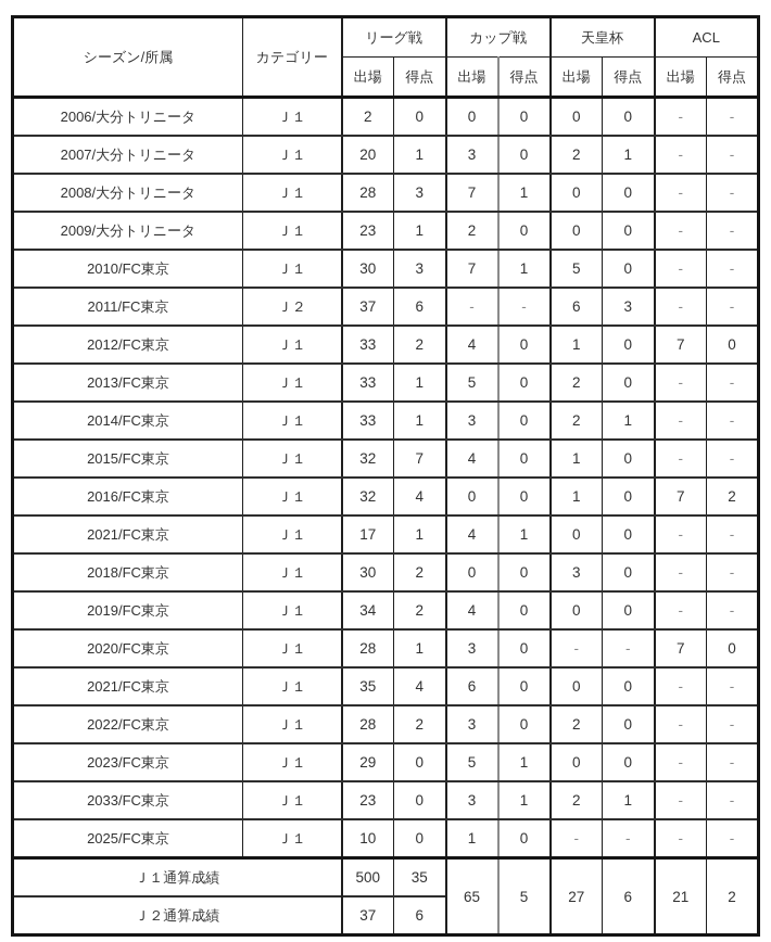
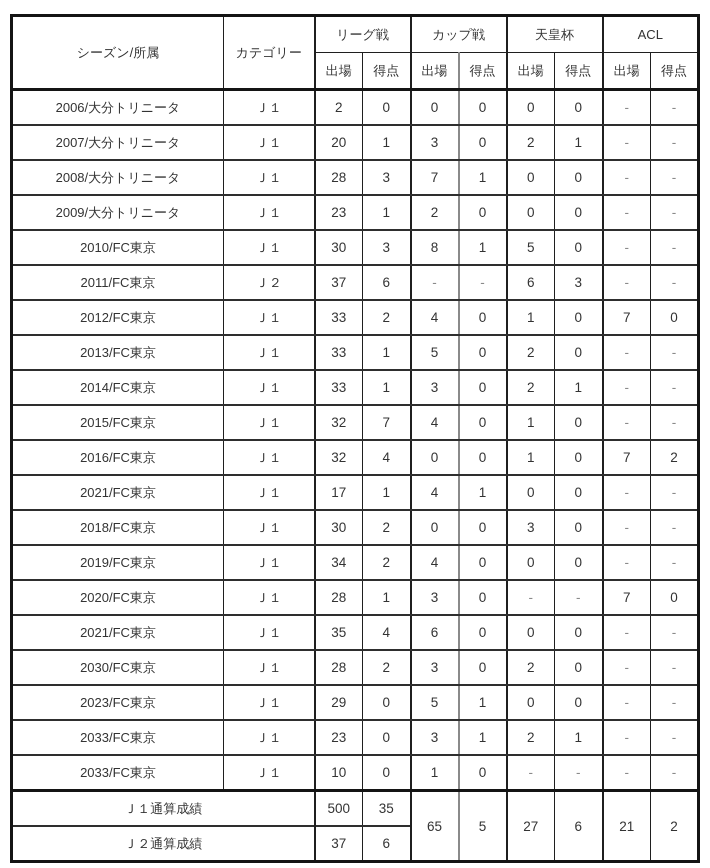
  シーズン/所属	カテゴリー	リーグ戦	カップ戦	天皇杯	ACL
  出場	得点	出場	得点	出場	得点	出場	得点
  2006/大分トリニータ	Ｊ１	2	0	0	0	0	0	-	-
  2007/大分トリニータ	Ｊ１	20	1	3	0	2	1	-	-
  2008/大分トリニータ	Ｊ１	28	3	7	1	0	0	-	-
  2009/大分トリニータ	Ｊ１	23	1	2	0	0	0	-	-
- 2010/FC東京	Ｊ１	30	3	7	1	5	0	-	-
+ 2010/FC東京	Ｊ１	30	3	8	1	5	0	-	-
  2011/FC東京	Ｊ２	37	6	-	-	6	3	-	-
  2012/FC東京	Ｊ１	33	2	4	0	1	0	7	0
  2013/FC東京	Ｊ１	33	1	5	0	2	0	-	-
  2014/FC東京	Ｊ１	33	1	3	0	2	1	-	-
  2015/FC東京	Ｊ１	32	7	4	0	1	0	-	-
  2016/FC東京	Ｊ１	32	4	0	0	1	0	7	2
  2021/FC東京	Ｊ１	17	1	4	1	0	0	-	-
  2018/FC東京	Ｊ１	30	2	0	0	3	0	-	-
  2019/FC東京	Ｊ１	34	2	4	0	0	0	-	-
  2020/FC東京	Ｊ１	28	1	3	0	-	-	7	0
  2021/FC東京	Ｊ１	35	4	6	0	0	0	-	-
- 2022/FC東京	Ｊ１	28	2	3	0	2	0	-	-
+ 2030/FC東京	Ｊ１	28	2	3	0	2	0	-	-
  2023/FC東京	Ｊ１	29	0	5	1	0	0	-	-
  2033/FC東京	Ｊ１	23	0	3	1	2	1	-	-
- 2025/FC東京	Ｊ１	10	0	1	0	-	-	-	-
+ 2033/FC東京	Ｊ１	10	0	1	0	-	-	-	-
  Ｊ１通算成績	500	35	65	5	27	6	21	2
  Ｊ２通算成績	37	6
